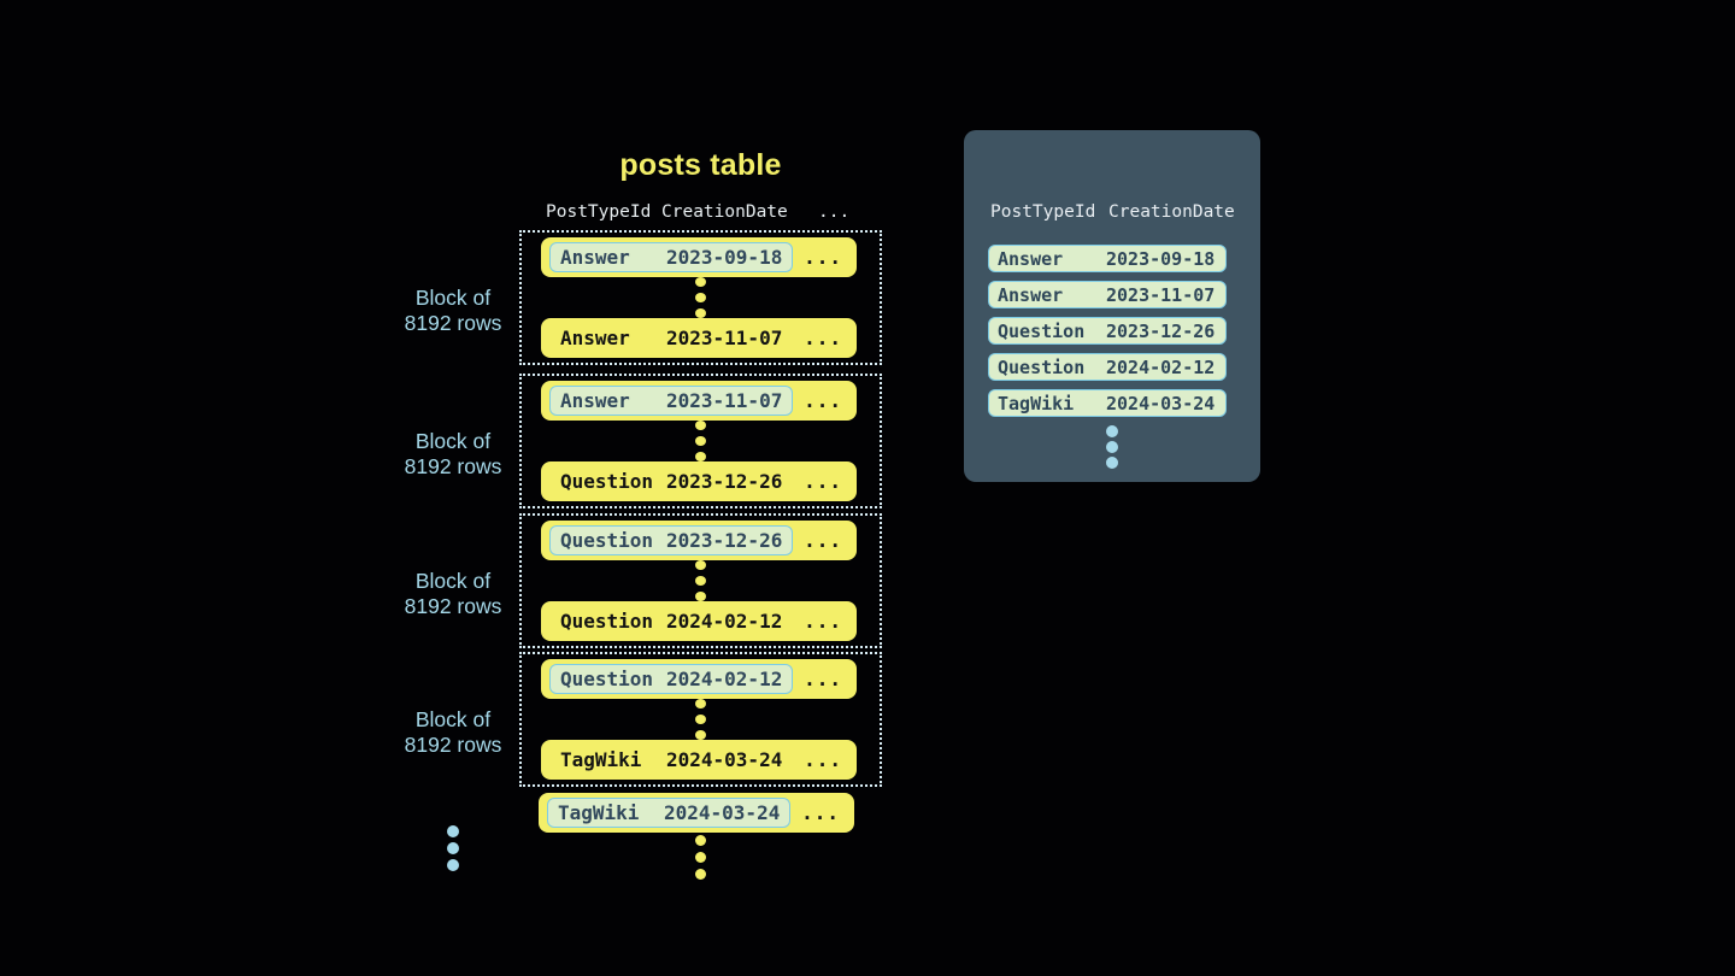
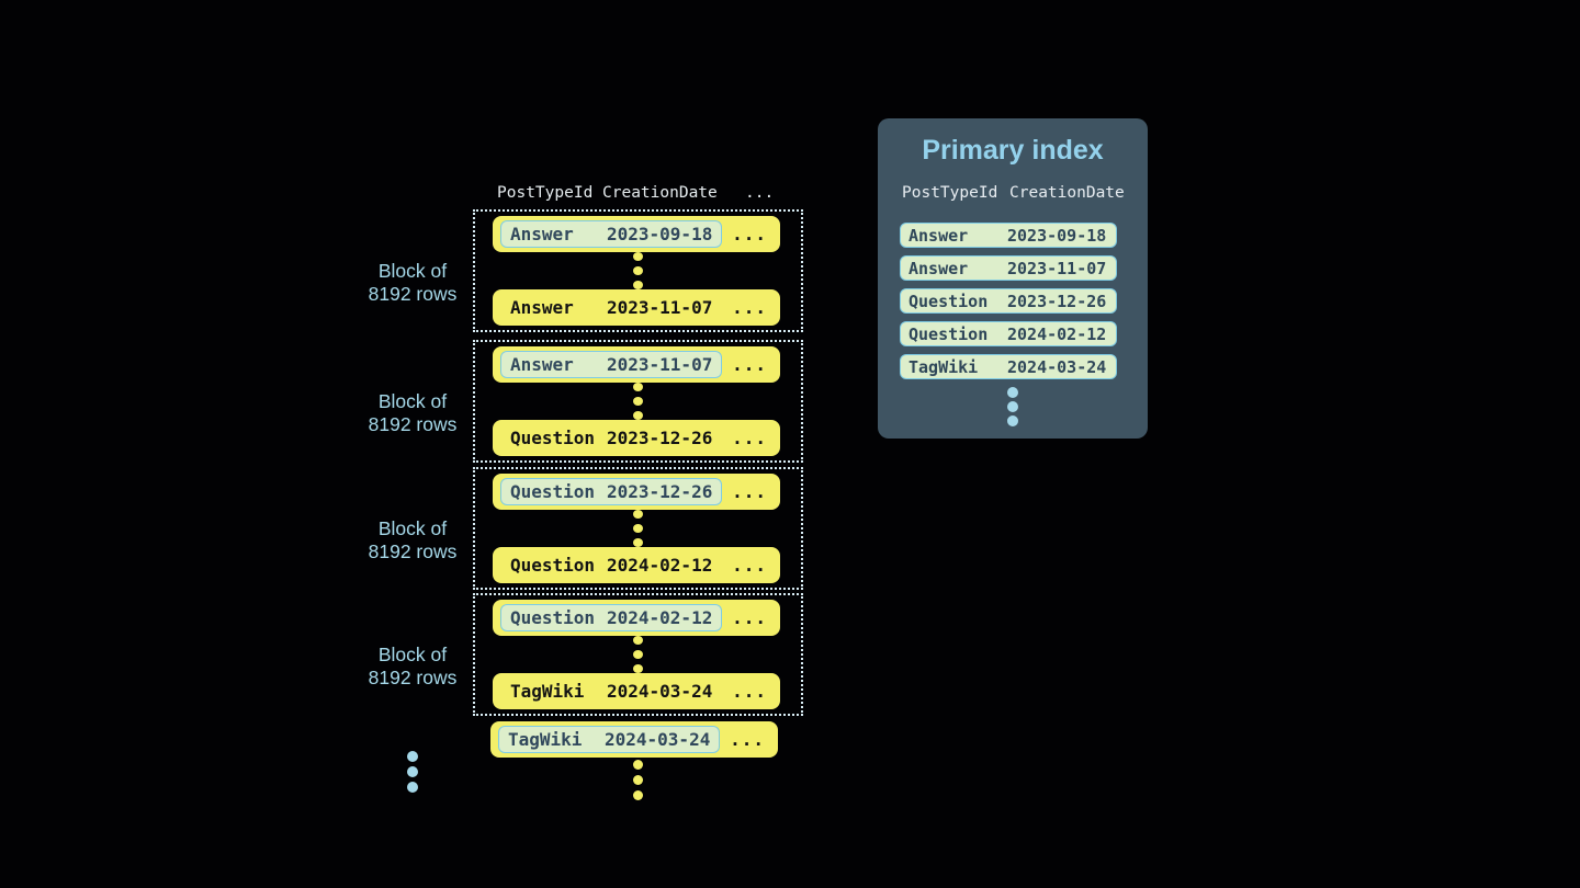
- posts table
  PostTypeId
  CreationDate
  ...
  Answer
  2023-09-18
  ...
  Answer
  2023-11-07
  ...
  Block of
  8192 rows
  Answer
  2023-11-07
  ...
  Question
  2023-12-26
  ...
  Block of
  8192 rows
  Question
  2023-12-26
  ...
  Question
  2024-02-12
  ...
  Block of
  8192 rows
  Question
  2024-02-12
  ...
  TagWiki
  2024-03-24
  ...
  Block of
  8192 rows
  TagWiki
  2024-03-24
  ...
+ Primary index
  PostTypeId
  CreationDate
  Answer
  2023-09-18
  Answer
  2023-11-07
  Question
  2023-12-26
  Question
  2024-02-12
  TagWiki
  2024-03-24
